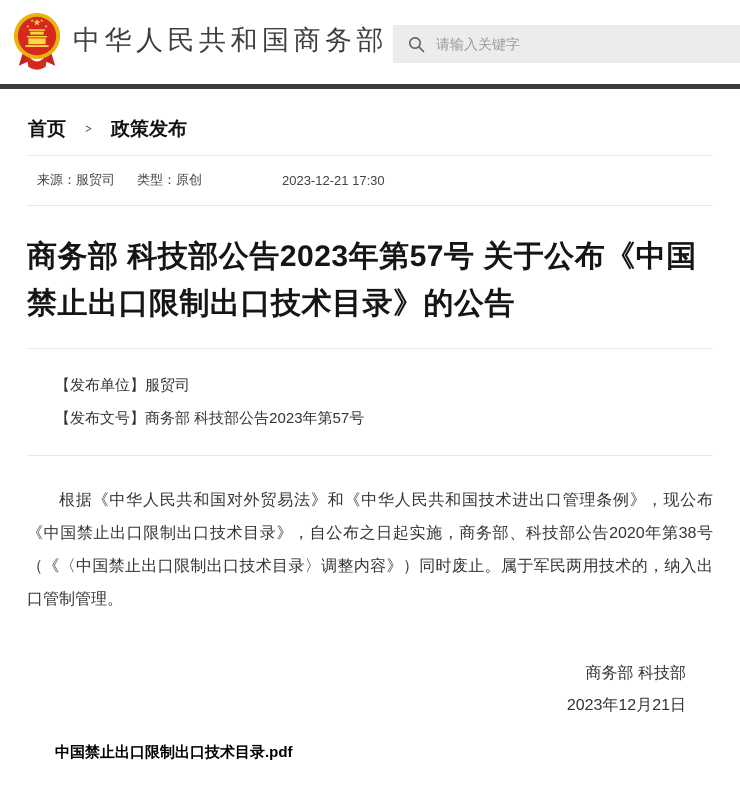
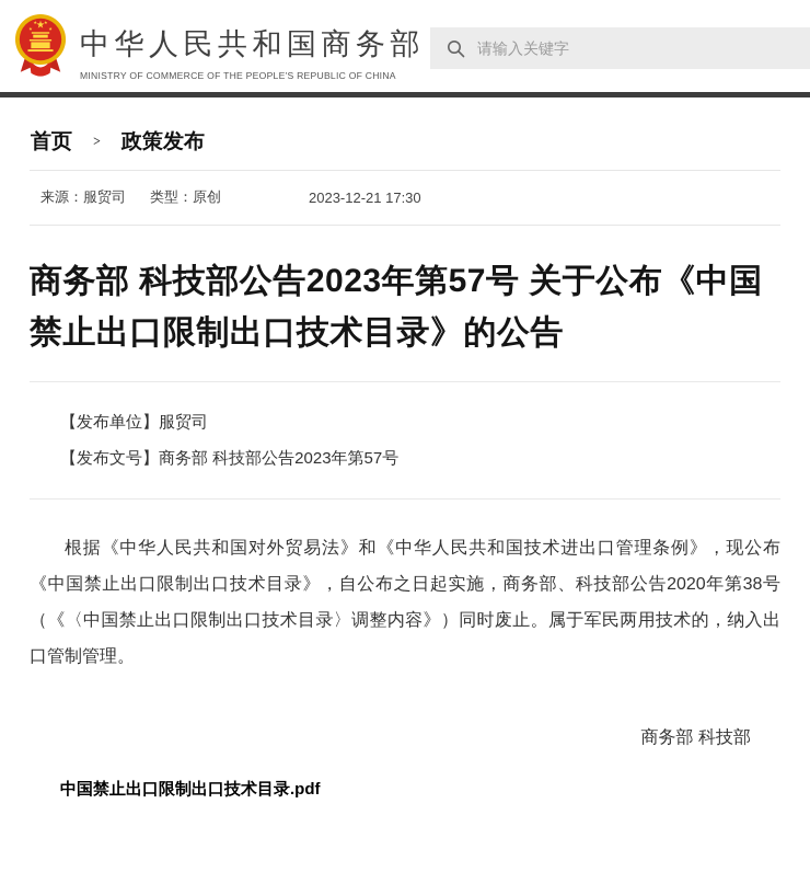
  中华人民共和国商务部
+ MINISTRY OF COMMERCE OF THE PEOPLE'S REPUBLIC OF CHINA
  请输入关键字
  首页
  ＞
  政策发布
  来源：服贸司
  类型：原创
  2023-12-21 17:30
  商务部 科技部公告2023年第57号 关于公布《中国禁止出口限制出口技术目录》的公告
  【发布单位】服贸司
  【发布文号】商务部 科技部公告2023年第57号
  根据《中华人民共和国对外贸易法》和《中华人民共和国技术进出口管理条例》，现公布《中国禁止出口限制出口技术目录》，自公布之日起实施，商务部、科技部公告2020年第38号（《〈中国禁止出口限制出口技术目录〉调整内容》）同时废止。属于军民两用技术的，纳入出口管制管理。
  商务部 科技部
- 2023年12月21日
  中国禁止出口限制出口技术目录.pdf
